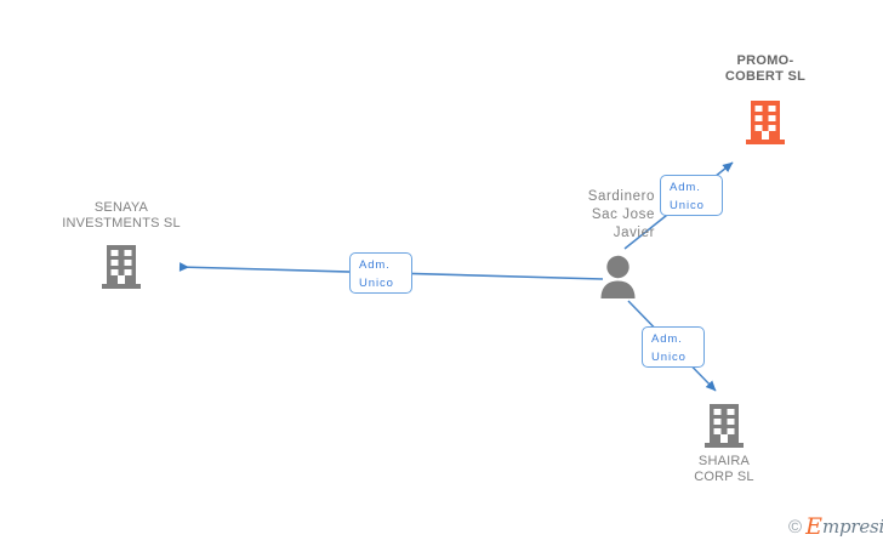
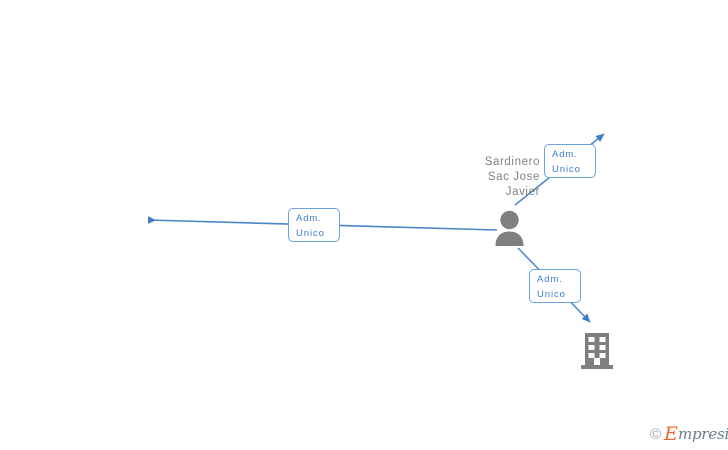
- PROMO-
- COBERT SL
- SENAYA
- INVESTMENTS SL
- SHAIRA
- CORP SL
  Sardinero
  Sac Jose
  Javier
  Adm.
  Unico
  Adm.
  Unico
  Adm.
  Unico
  ©
  E
  mpresi
